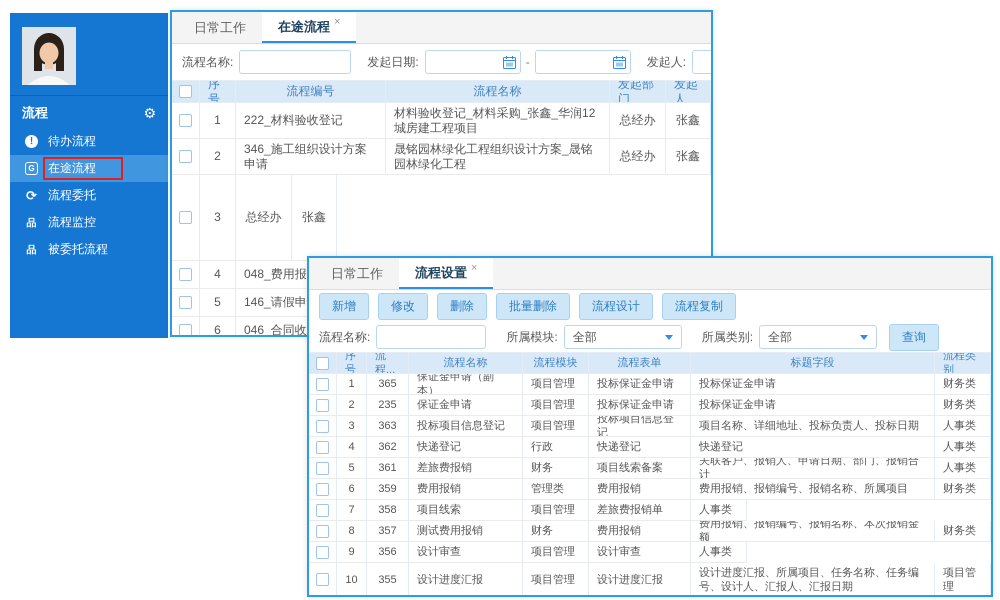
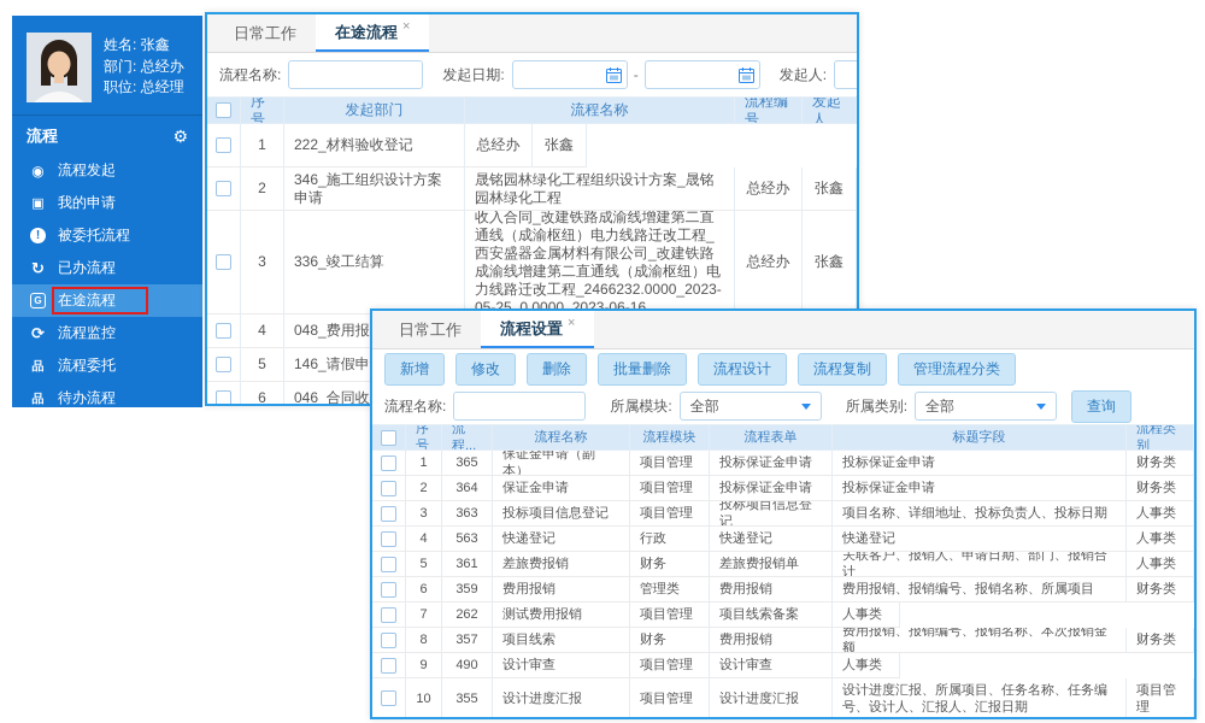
+ 姓名: 张鑫
+ 部门: 总经办
+ 职位: 总经理
  流程
  ⚙
+ ◉
+ 流程发起
+ ▣
+ 我的申请
  !
- 待办流程
+ 被委托流程
+ ↻
+ 已办流程
  G
  在途流程
  ⟳
- 流程委托
+ 流程监控
  品
- 流程监控
+ 流程委托
  品
- 被委托流程
+ 待办流程
  日常工作
  在途流程
  ×
  流程名称:
  发起日期:
  -
  发起人:
  序号
- 流程编号
+ 发起部门
  流程名称
- 发起部门
+ 流程编号
  发起人
  1
  222_材料验收登记
- 材料验收登记_材料采购_张鑫_华润12城房建工程项目
  总经办
  张鑫
  2
  346_施工组织设计方案申请
  晟铭园林绿化工程组织设计方案_晟铭园林绿化工程
  总经办
  张鑫
  3
+ 336_竣工结算
+ 收入合同_改建铁路成渝线增建第二直通线（成渝枢纽）电力线路迁改工程_西安盛器金属材料有限公司_改建铁路成渝线增建第二直通线（成渝枢纽）电力线路迁改工程_2466232.0000_2023-05-25_0.0000_2023-06-16
  总经办
  张鑫
  4
  048_费用报
  5
  146_请假申
  6
  046_合同收
  日常工作
  流程设置
  ×
  新增
  修改
  删除
  批量删除
  流程设计
  流程复制
+ 管理流程分类
  流程名称:
  所属模块:
  全部
  所属类别:
  全部
  查询
  序号
  流程...
  流程名称
  流程模块
  流程表单
  标题字段
  流程类别
  1
  365
  保证金申请（副本）
  项目管理
  投标保证金申请
  投标保证金申请
  财务类
  2
- 235
+ 364
  保证金申请
  项目管理
  投标保证金申请
  投标保证金申请
  财务类
  3
  363
  投标项目信息登记
  项目管理
  投标项目信息登记
  项目名称、详细地址、投标负责人、投标日期
  人事类
  4
- 362
+ 563
  快递登记
  行政
  快递登记
  快递登记
  人事类
  5
  361
  差旅费报销
  财务
- 项目线索备案
+ 差旅费报销单
  关联客户、报销人、申请日期、部门、报销合计
  人事类
  6
  359
  费用报销
  管理类
  费用报销
  费用报销、报销编号、报销名称、所属项目
  财务类
  7
- 358
+ 262
- 项目线索
+ 测试费用报销
  项目管理
- 差旅费报销单
+ 项目线索备案
  人事类
  8
  357
- 测试费用报销
+ 项目线索
  财务
  费用报销
  费用报销、报销编号、报销名称、本次报销金额
  财务类
  9
- 356
+ 490
  设计审查
  项目管理
  设计审查
  人事类
  10
  355
  设计进度汇报
  项目管理
  设计进度汇报
  设计进度汇报、所属项目、任务名称、任务编号、设计人、汇报人、汇报日期
  项目管理
